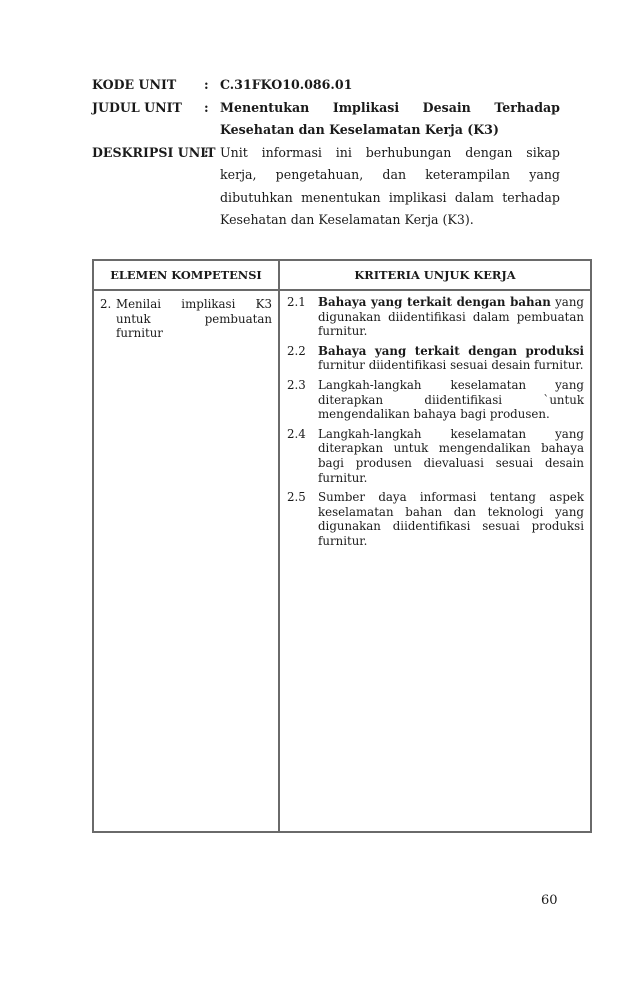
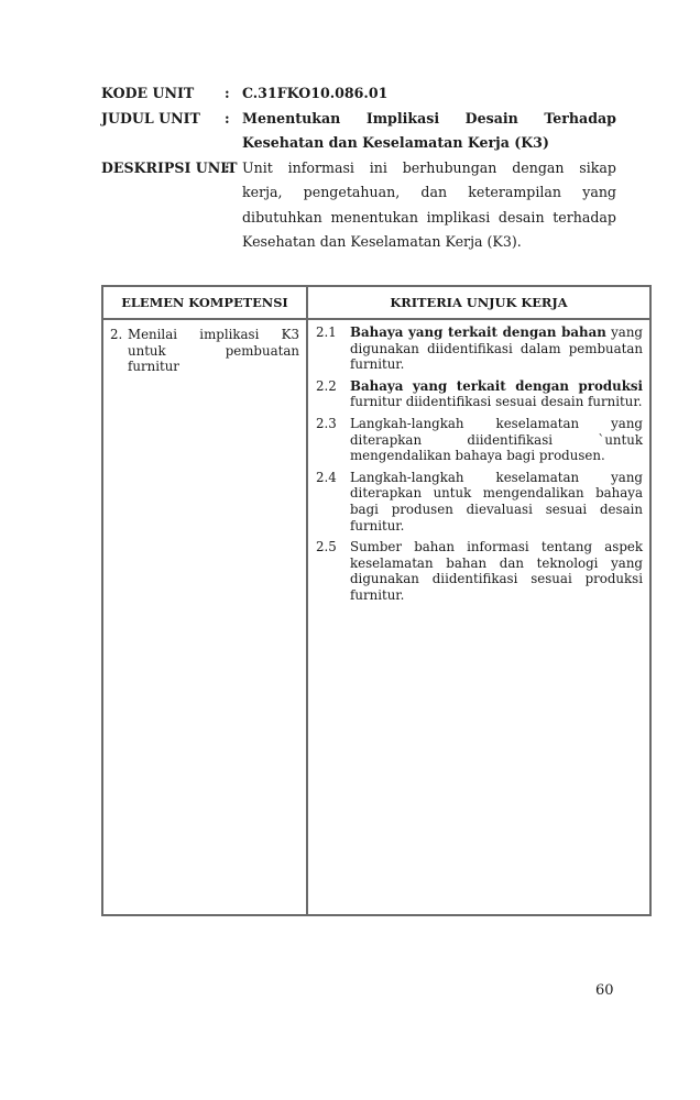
  KODE UNIT
  :
  C.31FKO10.086.01
  JUDUL UNIT
  :
  Menentukan Implikasi Desain Terhadap
  Kesehatan dan Keselamatan Kerja (K3)
  DESKRIPSI UNI
  :
  Unit informasi ini berhubungan dengan sikap
  kerja, pengetahuan, dan keterampilan yang
- dibutuhkan menentukan implikasi dalam terhadap
+ dibutuhkan menentukan implikasi desain terhadap
  Kesehatan dan Keselamatan Kerja (K3).
  ELEMEN KOMPETENSI	KRITERIA UNJUK KERJA
- 2. Menilai implikasi K3 untuk pembuatan furnitur	2.1 Bahaya yang terkait dengan bahan yang digunakan diidentifikasi dalam pembuatan furnitur.2.2 Bahaya yang terkait dengan produksi furnitur diidentifikasi sesuai desain furnitur.2.3 Langkah-langkah keselamatan yang diterapkan diidentifikasi `untuk mengendalikan bahaya bagi produsen.2.4 Langkah-langkah keselamatan yang diterapkan untuk mengendalikan bahaya bagi produsen dievaluasi sesuai desain furnitur.2.5 Sumber daya informasi tentang aspek keselamatan bahan dan teknologi yang digunakan diidentifikasi sesuai produksi furnitur.
+ 2. Menilai implikasi K3 untuk pembuatan furnitur	2.1 Bahaya yang terkait dengan bahan yang digunakan diidentifikasi dalam pembuatan furnitur.2.2 Bahaya yang terkait dengan produksi furnitur diidentifikasi sesuai desain furnitur.2.3 Langkah-langkah keselamatan yang diterapkan diidentifikasi `untuk mengendalikan bahaya bagi produsen.2.4 Langkah-langkah keselamatan yang diterapkan untuk mengendalikan bahaya bagi produsen dievaluasi sesuai desain furnitur.2.5 Sumber bahan informasi tentang aspek keselamatan bahan dan teknologi yang digunakan diidentifikasi sesuai produksi furnitur.
  60
